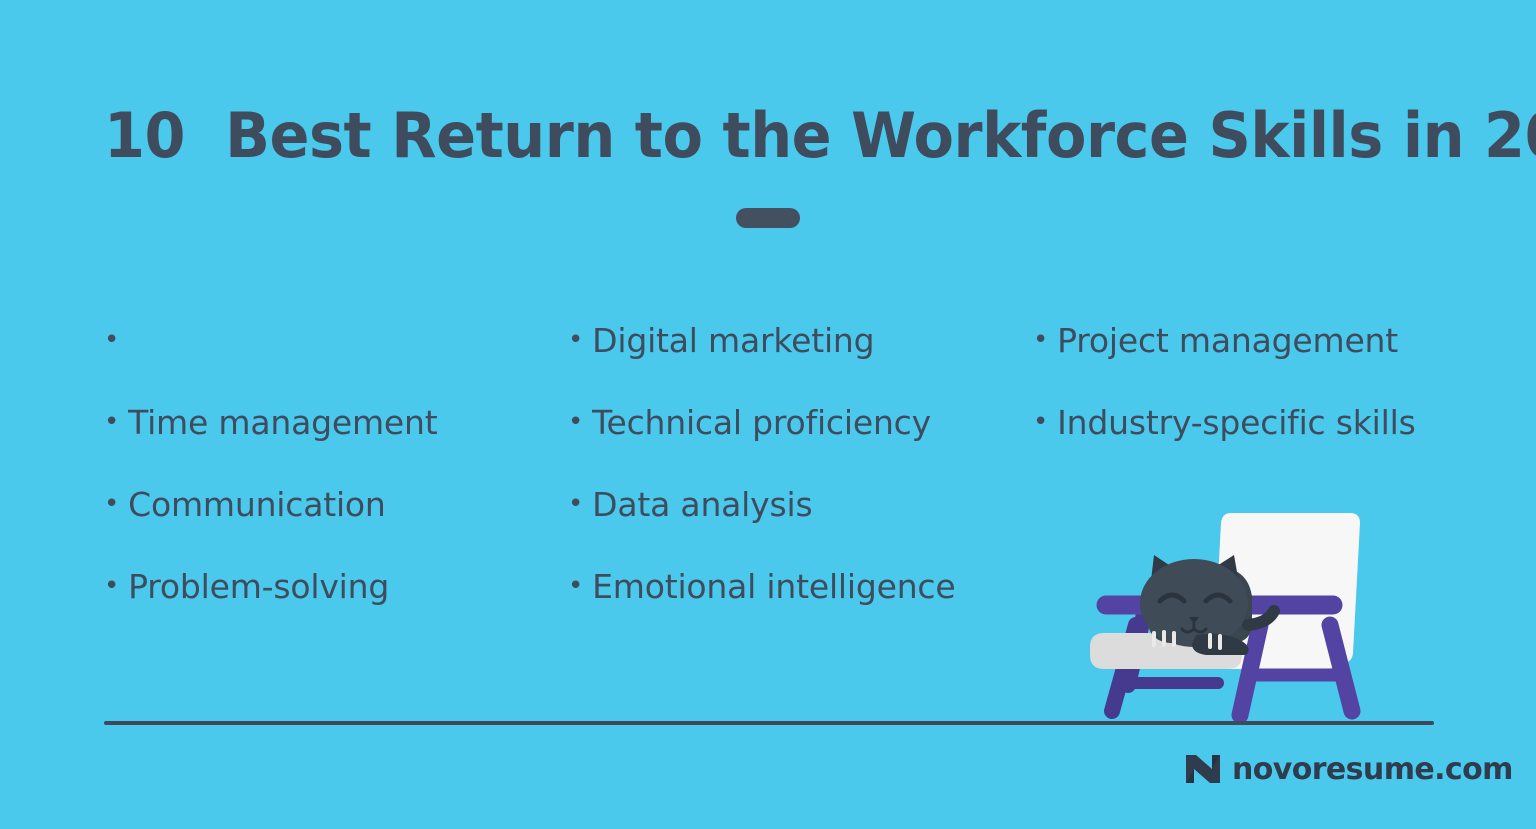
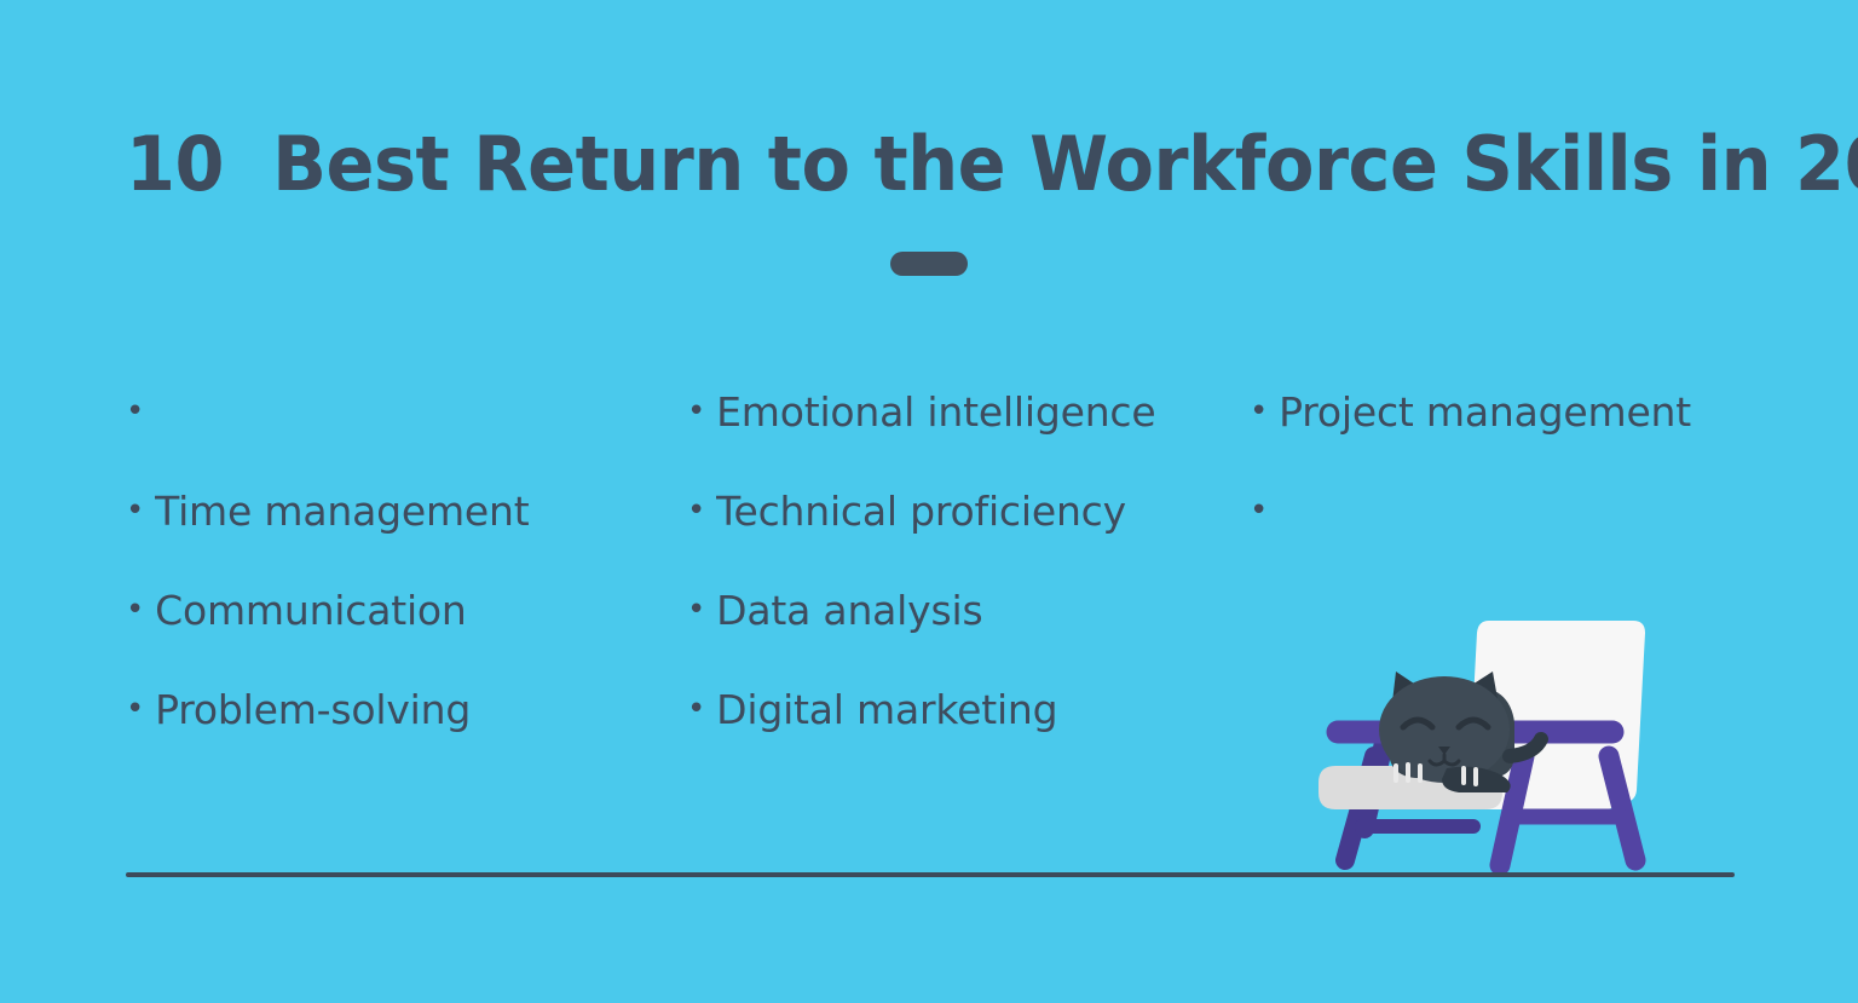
  10 Best Return to the Workforce Skills in 2
  •
  •
  Time management
  •
  Communication
  •
  Problem-solving
  •
- Digital marketing
+ Emotional intelligence
  •
  Technical proficiency
  •
  Data analysis
  •
- Emotional intelligence
+ Digital marketing
  •
  Project management
  •
- Industry-specific skills
- novoresume.com
